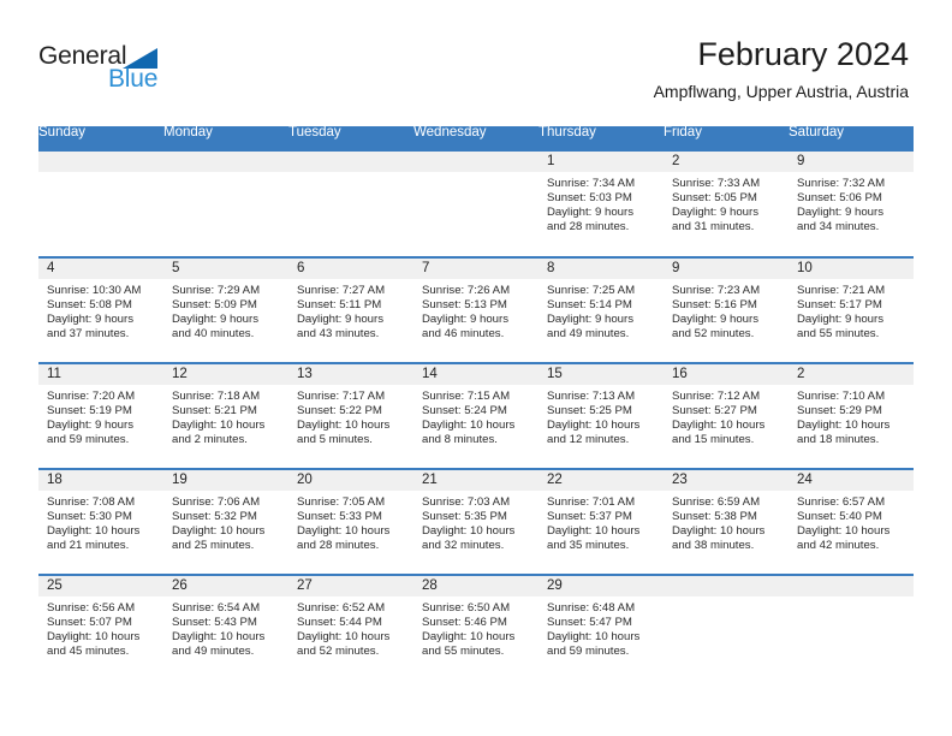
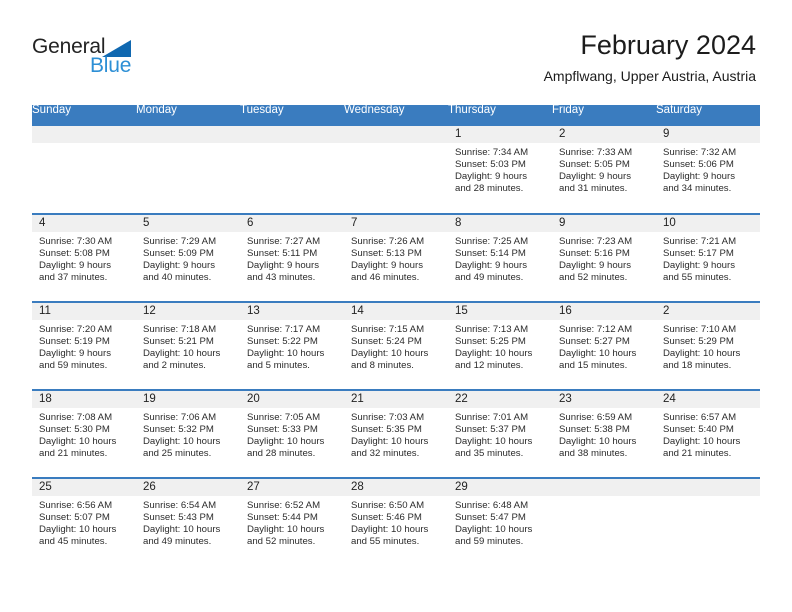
  General
  Blue
  February 2024
  Ampflwang, Upper Austria, Austria
  Sunday	Monday	Tuesday	Wednesday	Thursday	Friday	Saturday
  				1 Sunrise: 7:34 AM Sunset: 5:03 PM Daylight: 9 hours and 28 minutes.	2 Sunrise: 7:33 AM Sunset: 5:05 PM Daylight: 9 hours and 31 minutes.	9 Sunrise: 7:32 AM Sunset: 5:06 PM Daylight: 9 hours and 34 minutes.
- 4 Sunrise: 10:30 AM Sunset: 5:08 PM Daylight: 9 hours and 37 minutes.	5 Sunrise: 7:29 AM Sunset: 5:09 PM Daylight: 9 hours and 40 minutes.	6 Sunrise: 7:27 AM Sunset: 5:11 PM Daylight: 9 hours and 43 minutes.	7 Sunrise: 7:26 AM Sunset: 5:13 PM Daylight: 9 hours and 46 minutes.	8 Sunrise: 7:25 AM Sunset: 5:14 PM Daylight: 9 hours and 49 minutes.	9 Sunrise: 7:23 AM Sunset: 5:16 PM Daylight: 9 hours and 52 minutes.	10 Sunrise: 7:21 AM Sunset: 5:17 PM Daylight: 9 hours and 55 minutes.
+ 4 Sunrise: 7:30 AM Sunset: 5:08 PM Daylight: 9 hours and 37 minutes.	5 Sunrise: 7:29 AM Sunset: 5:09 PM Daylight: 9 hours and 40 minutes.	6 Sunrise: 7:27 AM Sunset: 5:11 PM Daylight: 9 hours and 43 minutes.	7 Sunrise: 7:26 AM Sunset: 5:13 PM Daylight: 9 hours and 46 minutes.	8 Sunrise: 7:25 AM Sunset: 5:14 PM Daylight: 9 hours and 49 minutes.	9 Sunrise: 7:23 AM Sunset: 5:16 PM Daylight: 9 hours and 52 minutes.	10 Sunrise: 7:21 AM Sunset: 5:17 PM Daylight: 9 hours and 55 minutes.
  11 Sunrise: 7:20 AM Sunset: 5:19 PM Daylight: 9 hours and 59 minutes.	12 Sunrise: 7:18 AM Sunset: 5:21 PM Daylight: 10 hours and 2 minutes.	13 Sunrise: 7:17 AM Sunset: 5:22 PM Daylight: 10 hours and 5 minutes.	14 Sunrise: 7:15 AM Sunset: 5:24 PM Daylight: 10 hours and 8 minutes.	15 Sunrise: 7:13 AM Sunset: 5:25 PM Daylight: 10 hours and 12 minutes.	16 Sunrise: 7:12 AM Sunset: 5:27 PM Daylight: 10 hours and 15 minutes.	2 Sunrise: 7:10 AM Sunset: 5:29 PM Daylight: 10 hours and 18 minutes.
- 18 Sunrise: 7:08 AM Sunset: 5:30 PM Daylight: 10 hours and 21 minutes.	19 Sunrise: 7:06 AM Sunset: 5:32 PM Daylight: 10 hours and 25 minutes.	20 Sunrise: 7:05 AM Sunset: 5:33 PM Daylight: 10 hours and 28 minutes.	21 Sunrise: 7:03 AM Sunset: 5:35 PM Daylight: 10 hours and 32 minutes.	22 Sunrise: 7:01 AM Sunset: 5:37 PM Daylight: 10 hours and 35 minutes.	23 Sunrise: 6:59 AM Sunset: 5:38 PM Daylight: 10 hours and 38 minutes.	24 Sunrise: 6:57 AM Sunset: 5:40 PM Daylight: 10 hours and 42 minutes.
+ 18 Sunrise: 7:08 AM Sunset: 5:30 PM Daylight: 10 hours and 21 minutes.	19 Sunrise: 7:06 AM Sunset: 5:32 PM Daylight: 10 hours and 25 minutes.	20 Sunrise: 7:05 AM Sunset: 5:33 PM Daylight: 10 hours and 28 minutes.	21 Sunrise: 7:03 AM Sunset: 5:35 PM Daylight: 10 hours and 32 minutes.	22 Sunrise: 7:01 AM Sunset: 5:37 PM Daylight: 10 hours and 35 minutes.	23 Sunrise: 6:59 AM Sunset: 5:38 PM Daylight: 10 hours and 38 minutes.	24 Sunrise: 6:57 AM Sunset: 5:40 PM Daylight: 10 hours and 21 minutes.
  25 Sunrise: 6:56 AM Sunset: 5:07 PM Daylight: 10 hours and 45 minutes.	26 Sunrise: 6:54 AM Sunset: 5:43 PM Daylight: 10 hours and 49 minutes.	27 Sunrise: 6:52 AM Sunset: 5:44 PM Daylight: 10 hours and 52 minutes.	28 Sunrise: 6:50 AM Sunset: 5:46 PM Daylight: 10 hours and 55 minutes.	29 Sunrise: 6:48 AM Sunset: 5:47 PM Daylight: 10 hours and 59 minutes.
